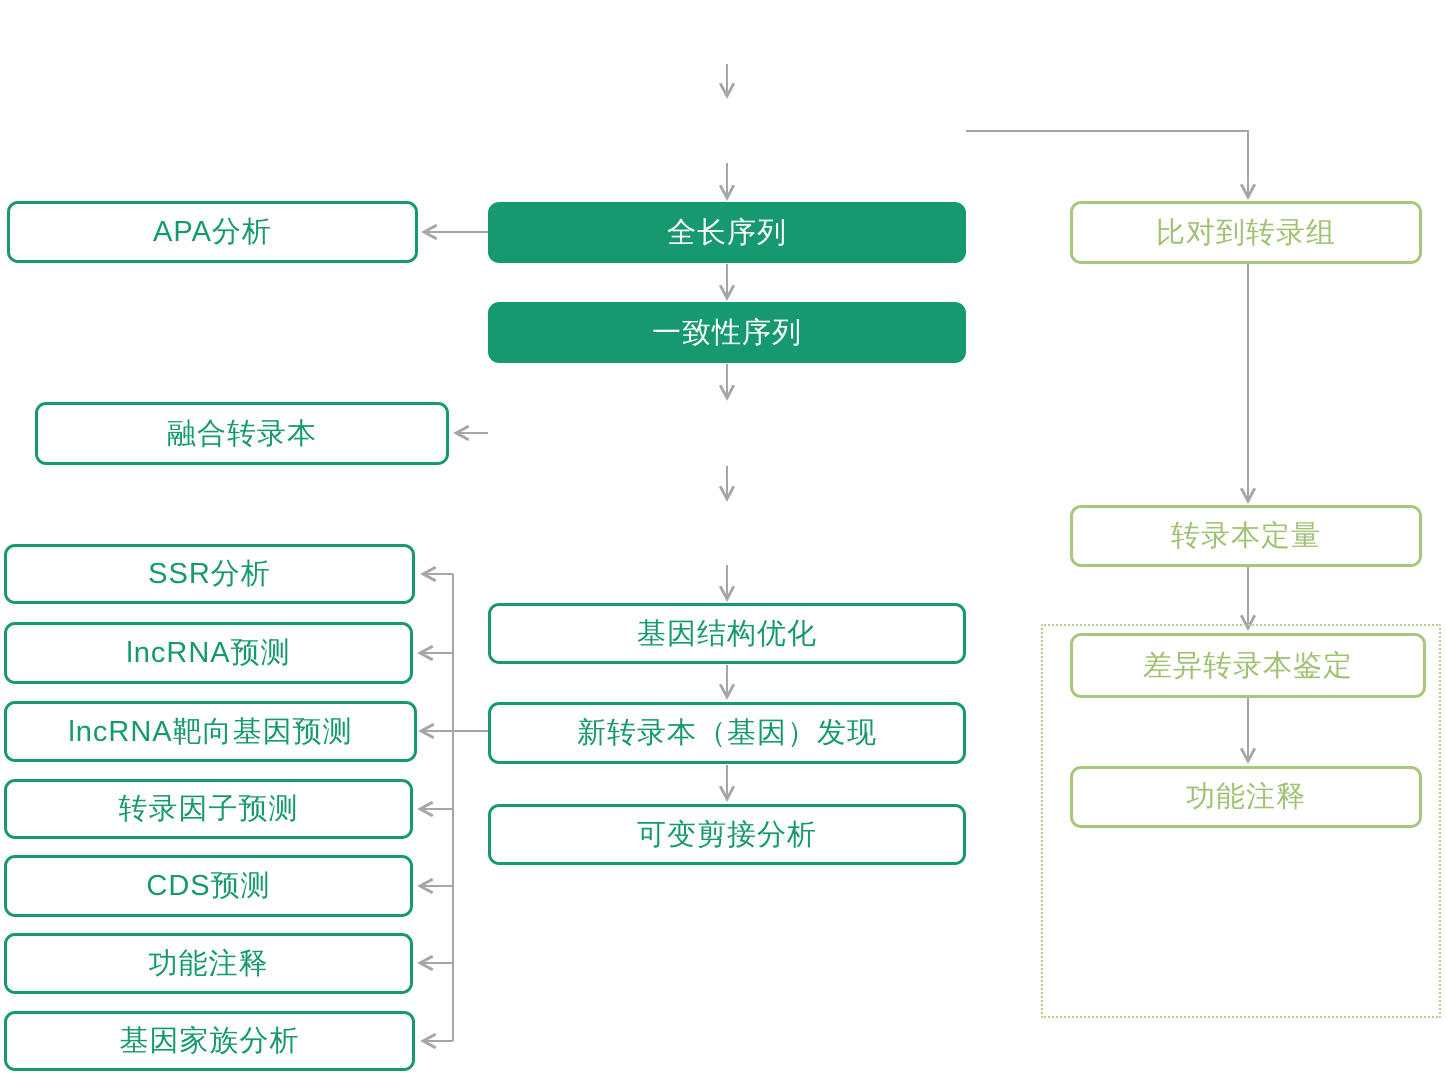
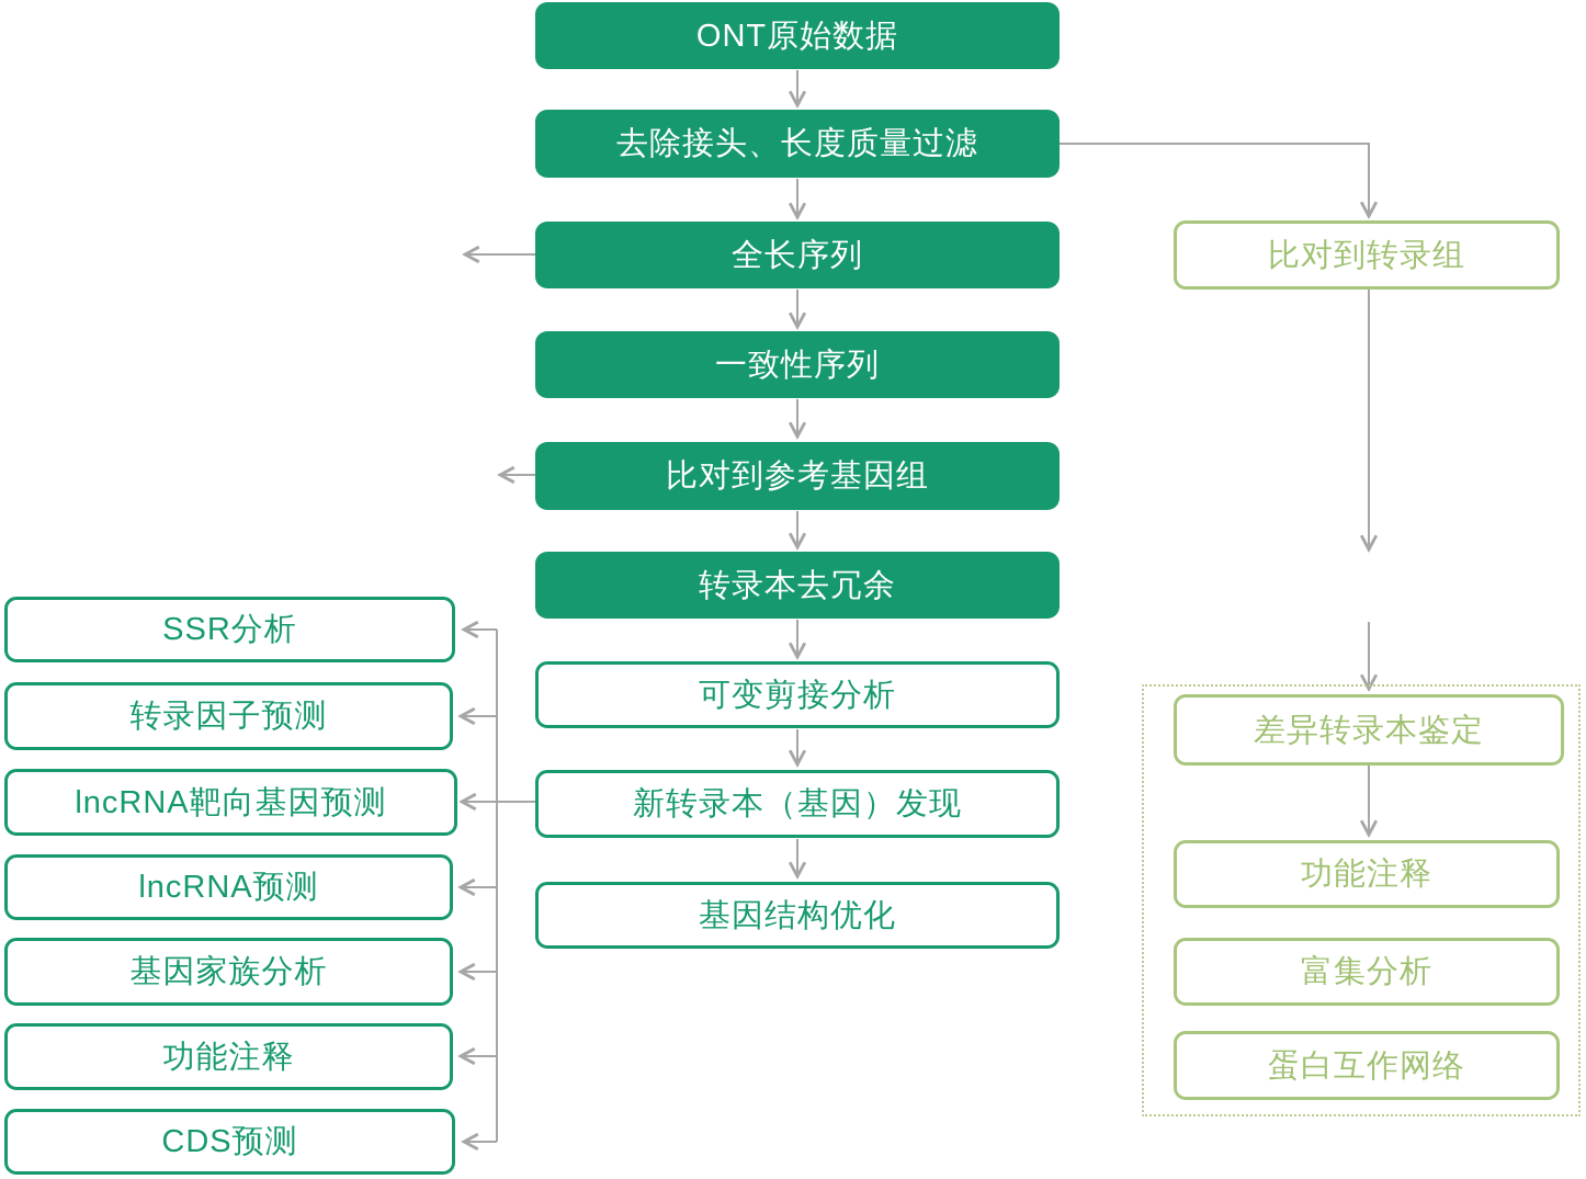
+ ONT原始数据
+ 去除接头、长度质量过滤
  全长序列
  一致性序列
+ 比对到参考基因组
+ 转录本去冗余
- 基因结构优化
+ 可变剪接分析
  新转录本（基因）发现
- 可变剪接分析
+ 基因结构优化
- APA分析
- 融合转录本
  SSR分析
- lncRNA预测
+ 转录因子预测
  lncRNA靶向基因预测
- 转录因子预测
+ lncRNA预测
- CDS预测
+ 基因家族分析
  功能注释
- 基因家族分析
+ CDS预测
  比对到转录组
- 转录本定量
  差异转录本鉴定
  功能注释
+ 富集分析
+ 蛋白互作网络
